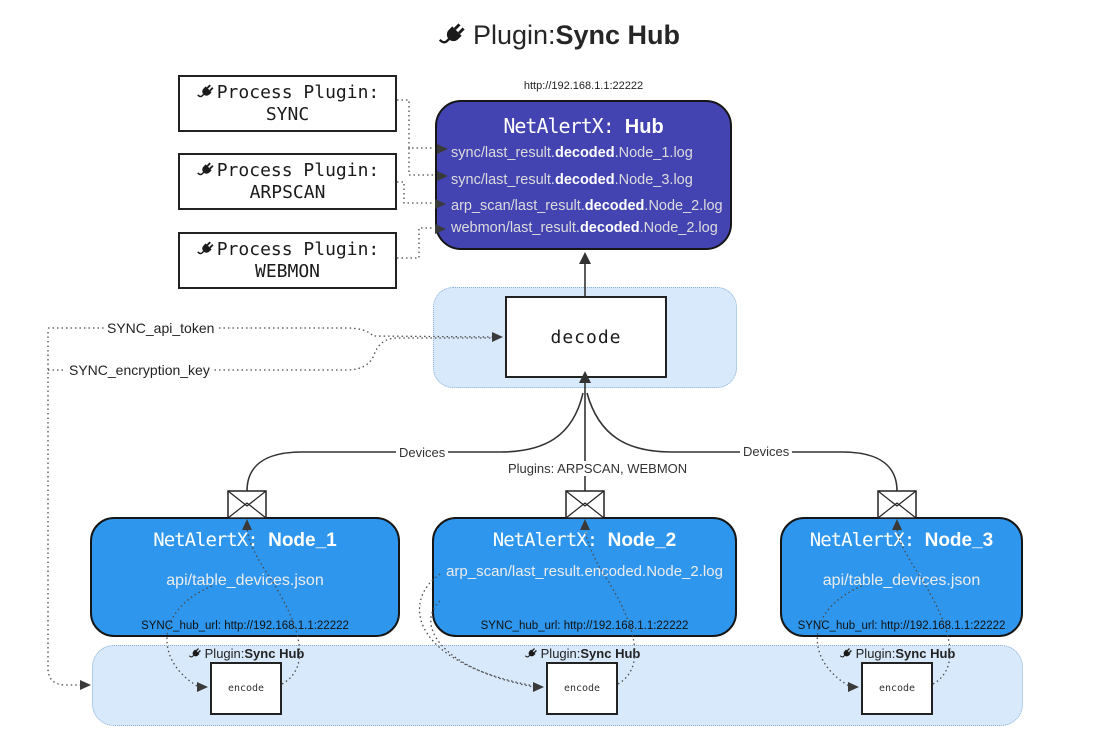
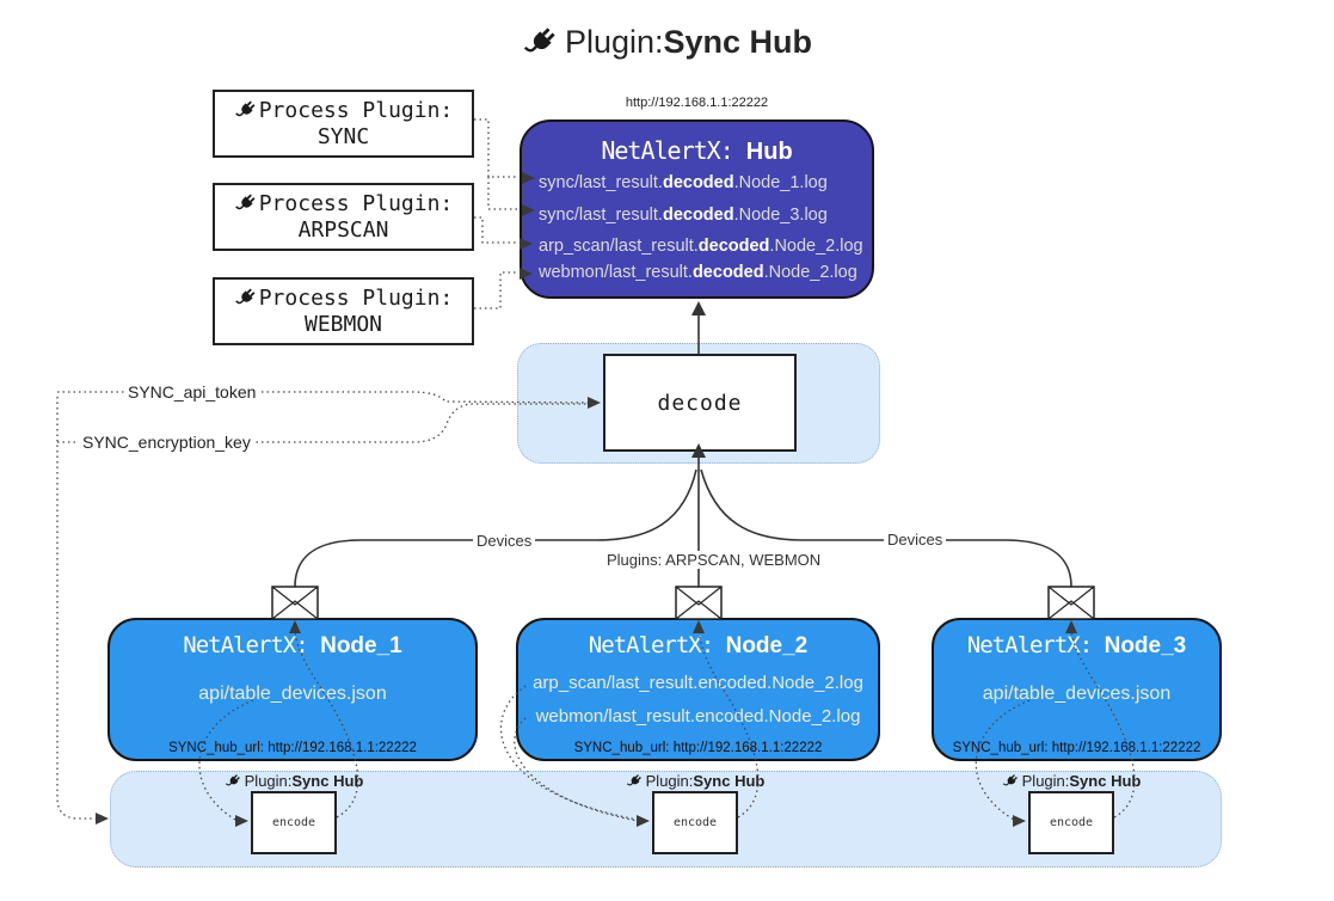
  Plugin:
  Sync Hub
  http://192.168.1.1:22222
  NetAlertX: Hub
  sync/last_result.decoded.Node_1.log
  sync/last_result.decoded.Node_3.log
  arp_scan/last_result.decoded.Node_2.log
  webmon/last_result.decoded.Node_2.log
  Process Plugin:
  SYNC
  Process Plugin:
  ARPSCAN
  Process Plugin:
  WEBMON
  decode
  SYNC_api_token
  SYNC_encryption_key
  Devices
  Devices
  Plugins: ARPSCAN, WEBMON
  NetAlertX: Node_1
  api/table_devices.json
  SYNC_hub_url: http://192.168.1.1:22222
  NetAlertX: Node_2
  arp_scan/last_result.encoded.Node_2.log
+ webmon/last_result.encoded.Node_2.log
  SYNC_hub_url: http://192.168.1.1:22222
  NetAlertX: Node_3
  api/table_devices.json
  SYNC_hub_url: http://192.168.1.1:22222
  Plugin:
  Sync Hub
  encode
  Plugin:
  Sync Hub
  encode
  Plugin:
  Sync Hub
  encode
